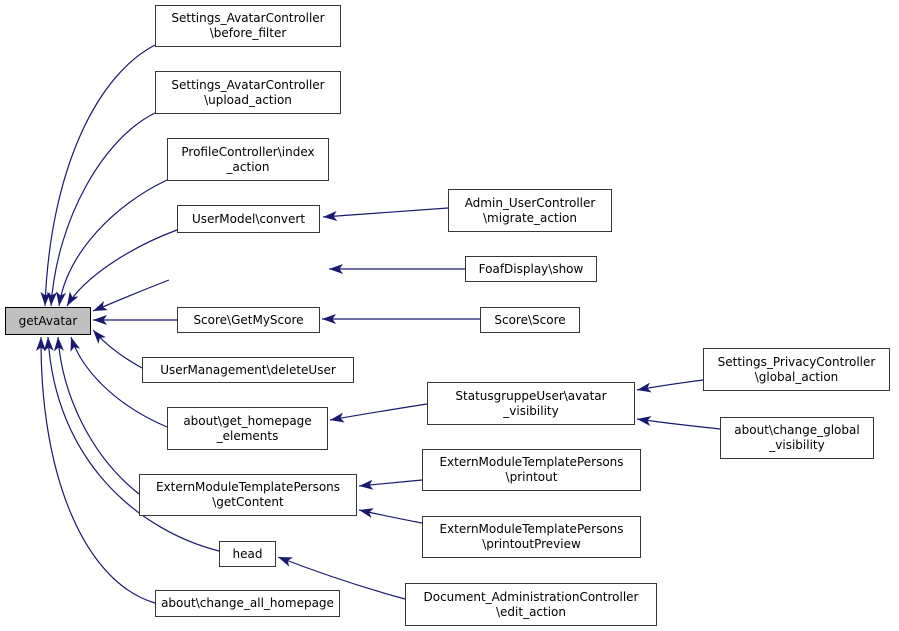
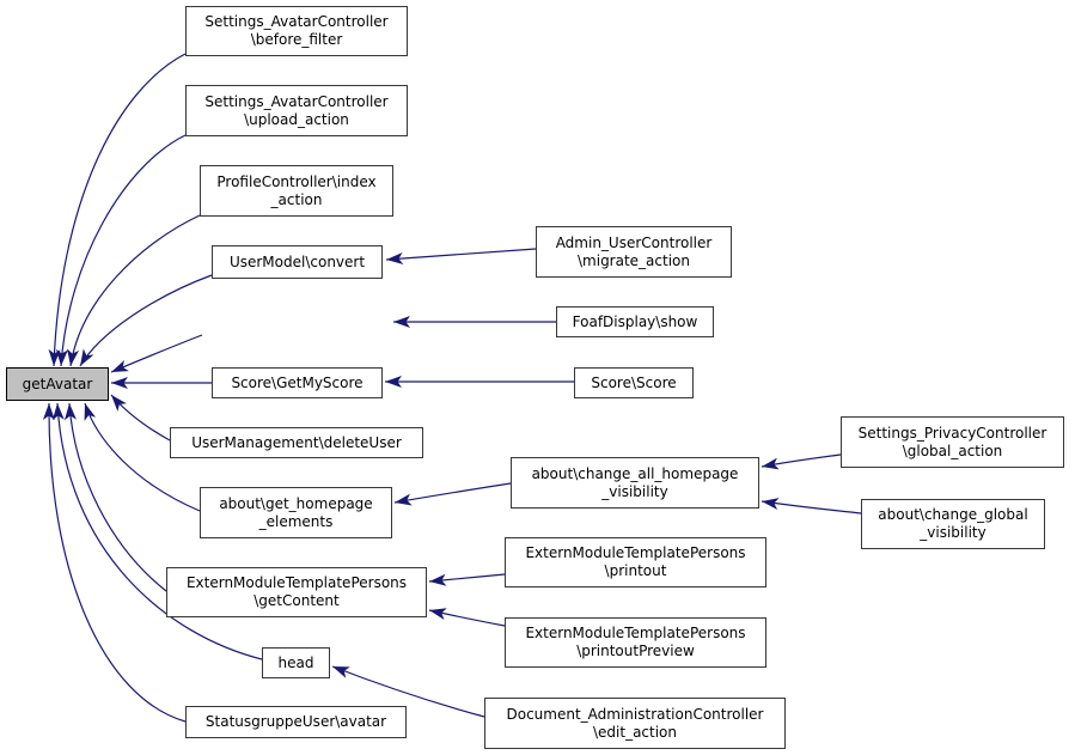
  Settings_AvatarController
  \before_filter
  Settings_AvatarController
  \upload_action
  ProfileController\index
  _action
  UserModel\convert
  getAvatar
  Score\GetMyScore
  UserManagement\deleteUser
  about\get_homepage
  _elements
  ExternModuleTemplatePersons
  \getContent
  head
- about\change_all_homepage
+ StatusgruppeUser\avatar
  Admin_UserController
  \migrate_action
  FoafDisplay\show
  Score\Score
- StatusgruppeUser\avatar
+ about\change_all_homepage
  _visibility
  ExternModuleTemplatePersons
  \printout
  ExternModuleTemplatePersons
  \printoutPreview
  Document_AdministrationController
  \edit_action
  Settings_PrivacyController
  \global_action
  about\change_global
  _visibility
